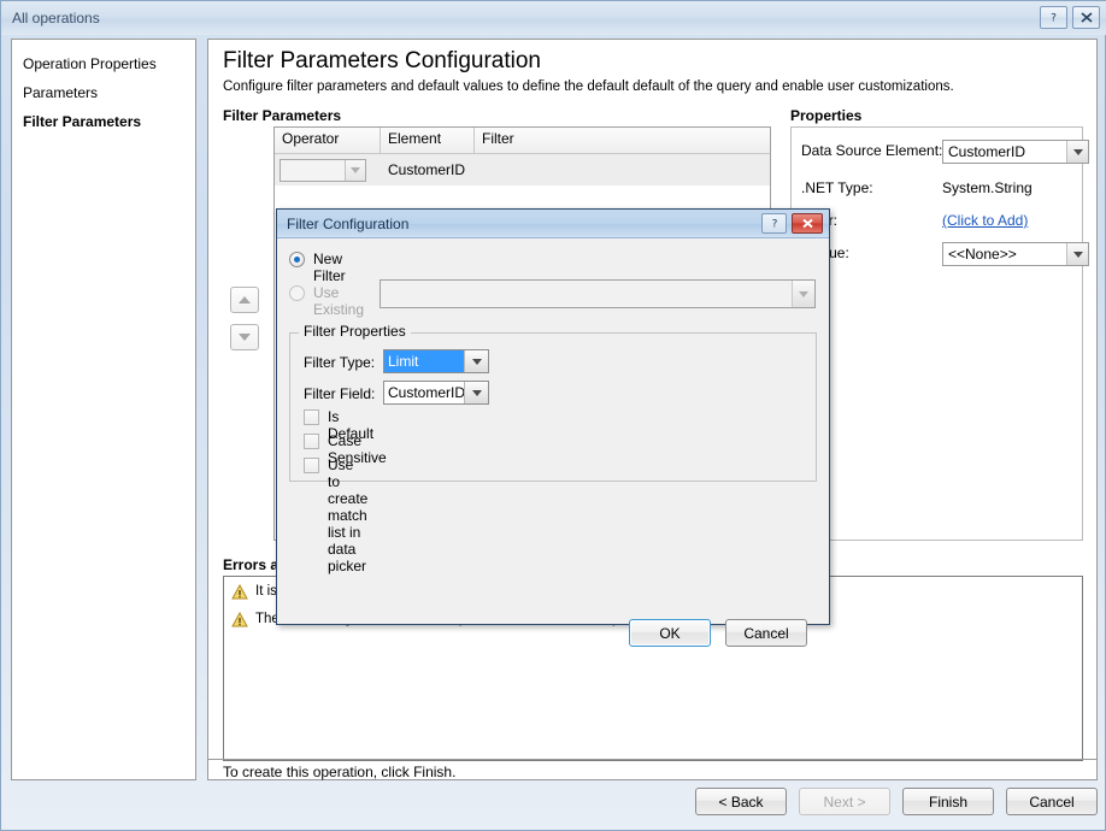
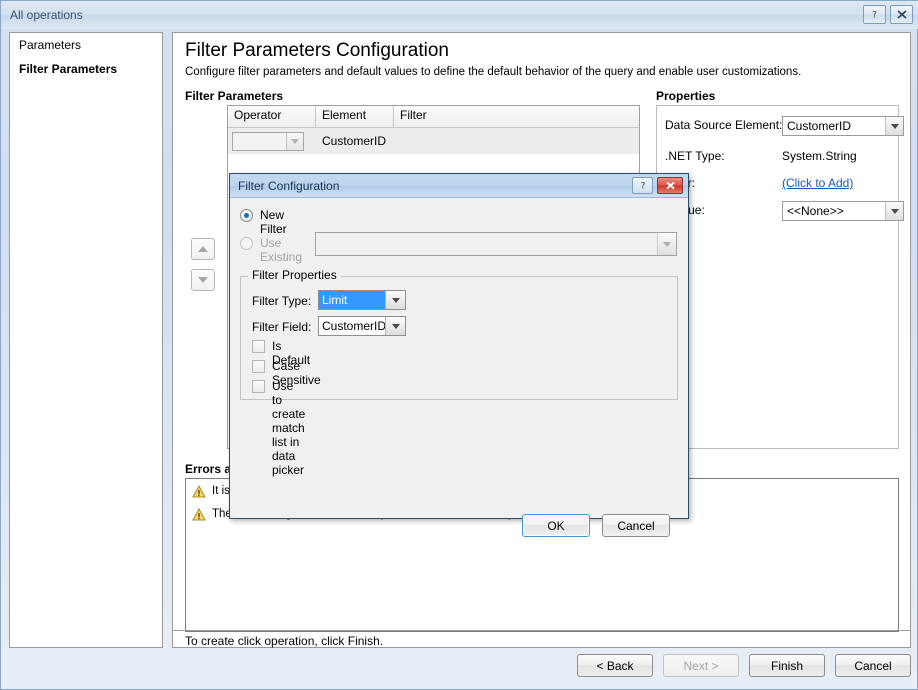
  All operations
  ?
- Operation Properties
  Parameters
  Filter Parameters
  Filter Parameters Configuration
- Configure filter parameters and default values to define the default default of the query and enable user customizations.
+ Configure filter parameters and default values to define the default behavior of the query and enable user customizations.
  Filter Parameters
  Properties
  Operator
  Element
  Filter
  CustomerID
  Data Source Element:
  CustomerID
  .NET Type:
  System.String
  (Click to Add)
  <<None>>
  Errors a
- To create this operation, click Finish.
+ To create click operation, click Finish.
  < Back
  Next >
  Finish
  Cancel
  Filter Configuration
  ?
  New Filter
  Use Existing
  Filter Properties
  Filter Type:
  Limit
  Filter Field:
  CustomerID
  Is Default
  Case Sensitive
  Use to create match list in data picker
  OK
  Cancel
